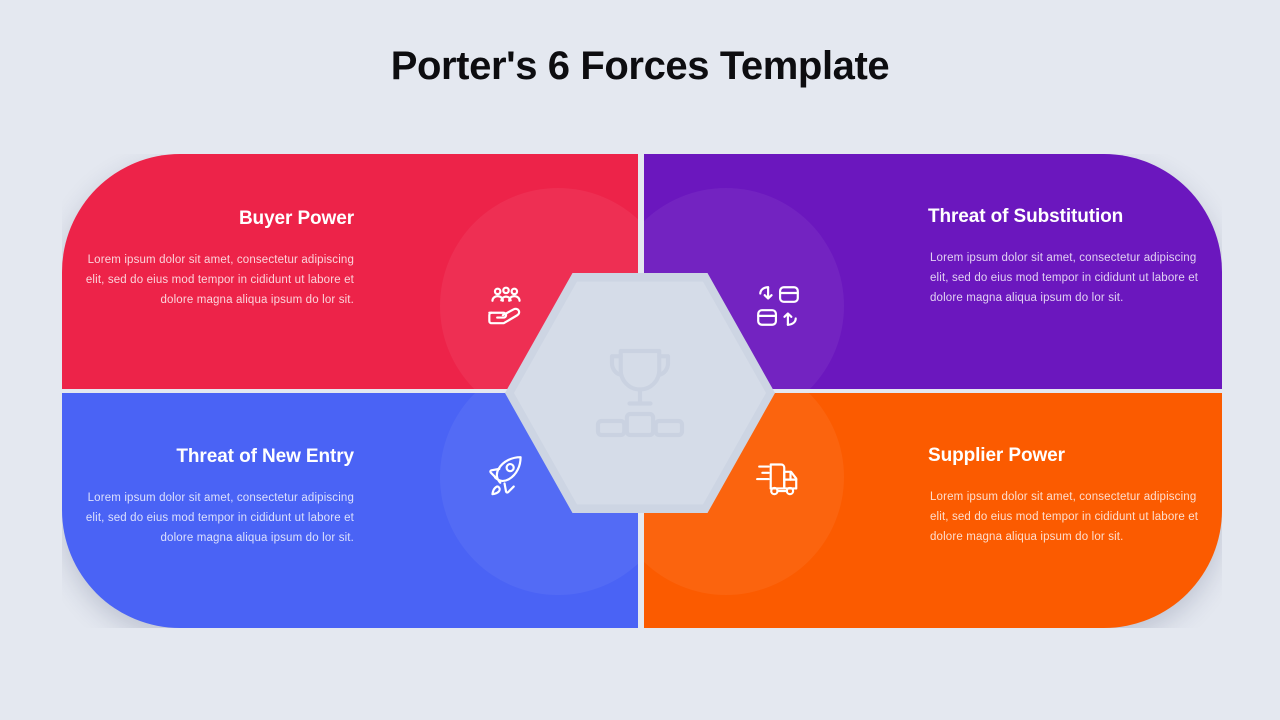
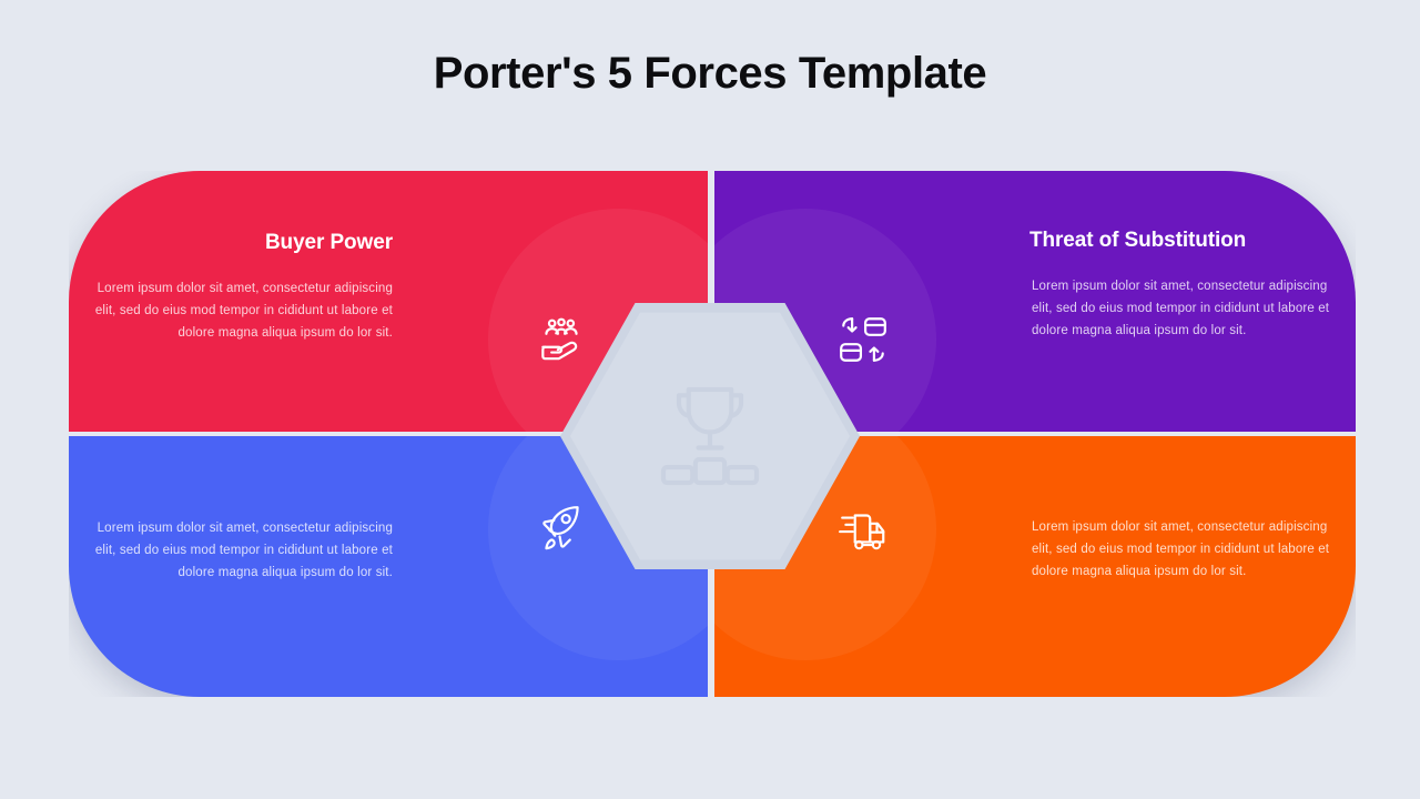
- Porter's 6 Forces Template
+ Porter's 5 Forces Template
  Buyer Power
  Lorem ipsum dolor sit amet, consectetur adipiscing elit, sed do eius mod tempor in cididunt ut labore et dolore magna aliqua ipsum do lor sit.
  Threat of Substitution
  Lorem ipsum dolor sit amet, consectetur adipiscing elit, sed do eius mod tempor in cididunt ut labore et dolore magna aliqua ipsum do lor sit.
- Threat of New Entry
  Lorem ipsum dolor sit amet, consectetur adipiscing elit, sed do eius mod tempor in cididunt ut labore et dolore magna aliqua ipsum do lor sit.
- Supplier Power
  Lorem ipsum dolor sit amet, consectetur adipiscing elit, sed do eius mod tempor in cididunt ut labore et dolore magna aliqua ipsum do lor sit.
